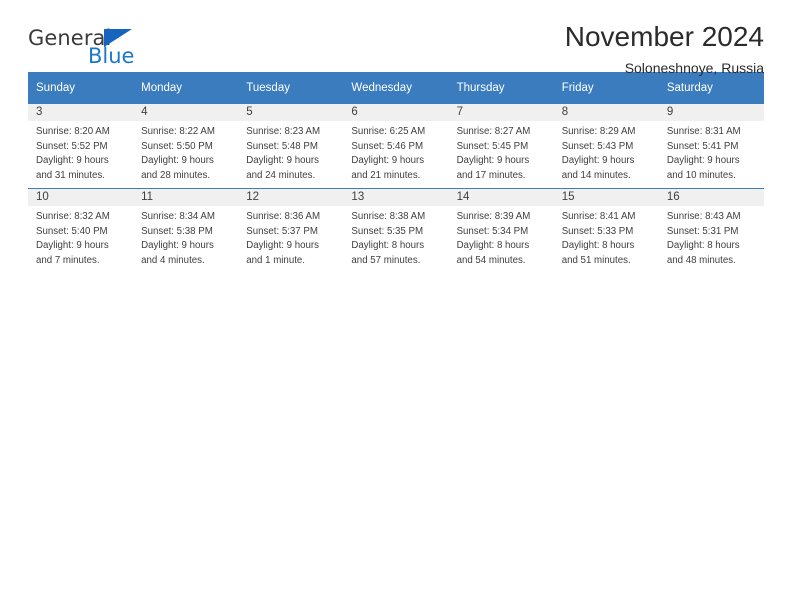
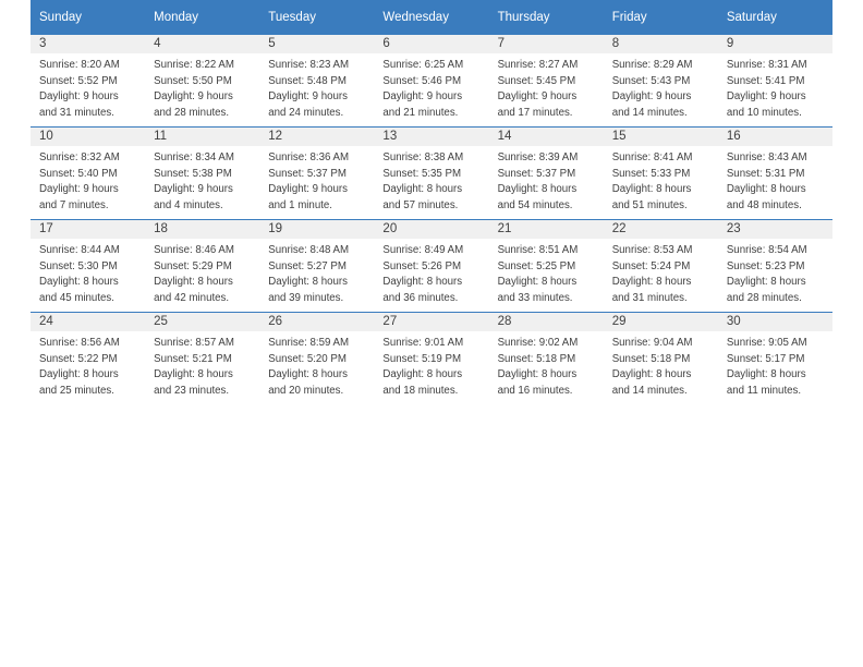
- General
- Blue
- November 2024
- Soloneshnoye, Russia
  Sunday	Monday	Tuesday	Wednesday	Thursday	Friday	Saturday
  3Sunrise: 8:20 AMSunset: 5:52 PMDaylight: 9 hoursand 31 minutes.	4Sunrise: 8:22 AMSunset: 5:50 PMDaylight: 9 hoursand 28 minutes.	5Sunrise: 8:23 AMSunset: 5:48 PMDaylight: 9 hoursand 24 minutes.	6Sunrise: 6:25 AMSunset: 5:46 PMDaylight: 9 hoursand 21 minutes.	7Sunrise: 8:27 AMSunset: 5:45 PMDaylight: 9 hoursand 17 minutes.	8Sunrise: 8:29 AMSunset: 5:43 PMDaylight: 9 hoursand 14 minutes.	9Sunrise: 8:31 AMSunset: 5:41 PMDaylight: 9 hoursand 10 minutes.
- 10Sunrise: 8:32 AMSunset: 5:40 PMDaylight: 9 hoursand 7 minutes.	11Sunrise: 8:34 AMSunset: 5:38 PMDaylight: 9 hoursand 4 minutes.	12Sunrise: 8:36 AMSunset: 5:37 PMDaylight: 9 hoursand 1 minute.	13Sunrise: 8:38 AMSunset: 5:35 PMDaylight: 8 hoursand 57 minutes.	14Sunrise: 8:39 AMSunset: 5:34 PMDaylight: 8 hoursand 54 minutes.	15Sunrise: 8:41 AMSunset: 5:33 PMDaylight: 8 hoursand 51 minutes.	16Sunrise: 8:43 AMSunset: 5:31 PMDaylight: 8 hoursand 48 minutes.
+ 10Sunrise: 8:32 AMSunset: 5:40 PMDaylight: 9 hoursand 7 minutes.	11Sunrise: 8:34 AMSunset: 5:38 PMDaylight: 9 hoursand 4 minutes.	12Sunrise: 8:36 AMSunset: 5:37 PMDaylight: 9 hoursand 1 minute.	13Sunrise: 8:38 AMSunset: 5:35 PMDaylight: 8 hoursand 57 minutes.	14Sunrise: 8:39 AMSunset: 5:37 PMDaylight: 8 hoursand 54 minutes.	15Sunrise: 8:41 AMSunset: 5:33 PMDaylight: 8 hoursand 51 minutes.	16Sunrise: 8:43 AMSunset: 5:31 PMDaylight: 8 hoursand 48 minutes.
+ 17Sunrise: 8:44 AMSunset: 5:30 PMDaylight: 8 hoursand 45 minutes.	18Sunrise: 8:46 AMSunset: 5:29 PMDaylight: 8 hoursand 42 minutes.	19Sunrise: 8:48 AMSunset: 5:27 PMDaylight: 8 hoursand 39 minutes.	20Sunrise: 8:49 AMSunset: 5:26 PMDaylight: 8 hoursand 36 minutes.	21Sunrise: 8:51 AMSunset: 5:25 PMDaylight: 8 hoursand 33 minutes.	22Sunrise: 8:53 AMSunset: 5:24 PMDaylight: 8 hoursand 31 minutes.	23Sunrise: 8:54 AMSunset: 5:23 PMDaylight: 8 hoursand 28 minutes.
+ 24Sunrise: 8:56 AMSunset: 5:22 PMDaylight: 8 hoursand 25 minutes.	25Sunrise: 8:57 AMSunset: 5:21 PMDaylight: 8 hoursand 23 minutes.	26Sunrise: 8:59 AMSunset: 5:20 PMDaylight: 8 hoursand 20 minutes.	27Sunrise: 9:01 AMSunset: 5:19 PMDaylight: 8 hoursand 18 minutes.	28Sunrise: 9:02 AMSunset: 5:18 PMDaylight: 8 hoursand 16 minutes.	29Sunrise: 9:04 AMSunset: 5:18 PMDaylight: 8 hoursand 14 minutes.	30Sunrise: 9:05 AMSunset: 5:17 PMDaylight: 8 hoursand 11 minutes.
